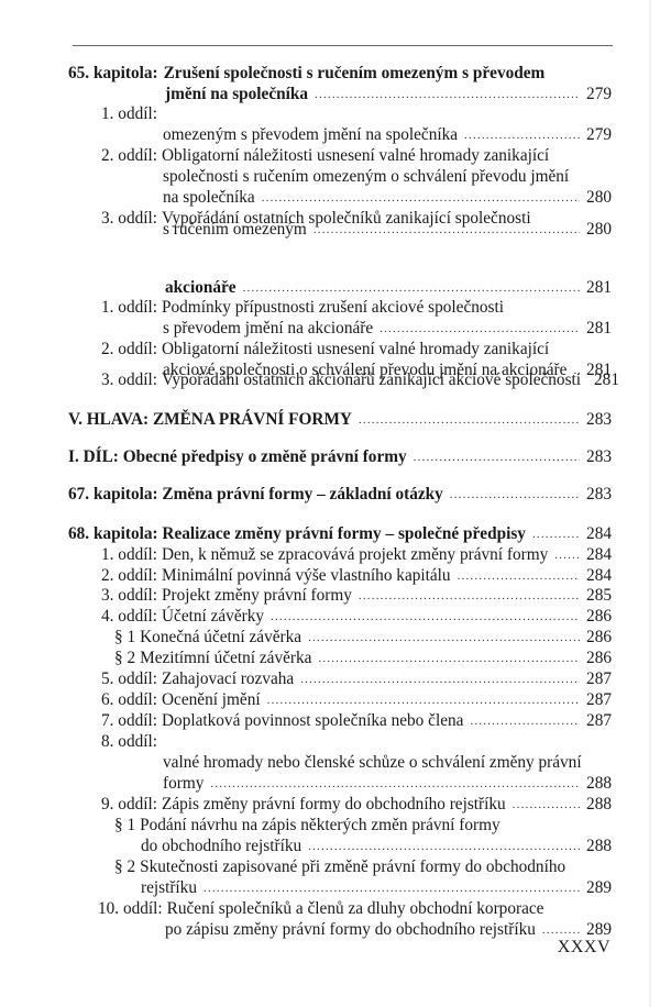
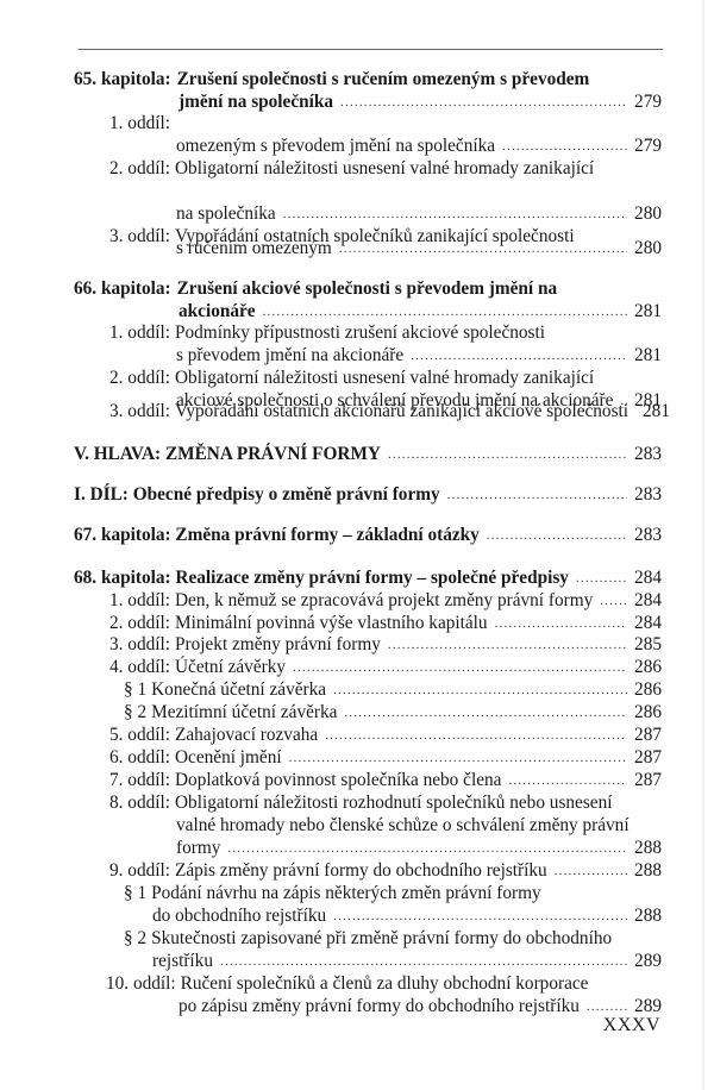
  65. kapitola:
  Zrušení společnosti s ručením omezeným s převodem
  jmění na společníka
  279
  1. oddíl:
  omezeným s převodem jmění na společníka
  279
  2. oddíl:
  Obligatorní náležitosti usnesení valné hromady zanikající
- společnosti s ručením omezeným o schválení převodu jmění
  na společníka
  280
  3. oddíl:
  Vypořádání ostatních společníků zanikající společnosti
  s ručením omezeným
  280
+ 66. kapitola:
+ Zrušení akciové společnosti s převodem jmění na
  akcionáře
  281
  1. oddíl:
  Podmínky přípustnosti zrušení akciové společnosti
  s převodem jmění na akcionáře
  281
  2. oddíl:
  Obligatorní náležitosti usnesení valné hromady zanikající
  akciové společnosti o schválení převodu jmění na akcionáře
  281
  3. oddíl:
  Vypořádání ostatních akcionářů zanikající akciové společnosti
  281
  V. HLAVA: ZMĚNA PRÁVNÍ FORMY
  283
  I. DÍL: Obecné předpisy o změně právní formy
  283
  67. kapitola: Změna právní formy – základní otázky
  283
  68. kapitola: Realizace změny právní formy – společné předpisy
  284
  1. oddíl:
  Den, k němuž se zpracovává projekt změny právní formy
  284
  2. oddíl:
  Minimální povinná výše vlastního kapitálu
  284
  3. oddíl:
  Projekt změny právní formy
  285
  4. oddíl:
  Účetní závěrky
  286
  § 1
  Konečná účetní závěrka
  286
  § 2
  Mezitímní účetní závěrka
  286
  5. oddíl:
  Zahajovací rozvaha
  287
  6. oddíl:
  Ocenění jmění
  287
  7. oddíl:
  Doplatková povinnost společníka nebo člena
  287
  8. oddíl:
+ Obligatorní náležitosti rozhodnutí společníků nebo usnesení
  valné hromady nebo členské schůze o schválení změny právní
  formy
  288
  9. oddíl:
  Zápis změny právní formy do obchodního rejstříku
  288
  § 1
  Podání návrhu na zápis některých změn právní formy
  do obchodního rejstříku
  288
  § 2
  Skutečnosti zapisované při změně právní formy do obchodního
  rejstříku
  289
  10. oddíl:
  Ručení společníků a členů za dluhy obchodní korporace
  po zápisu změny právní formy do obchodního rejstříku
  289
  XXXV
